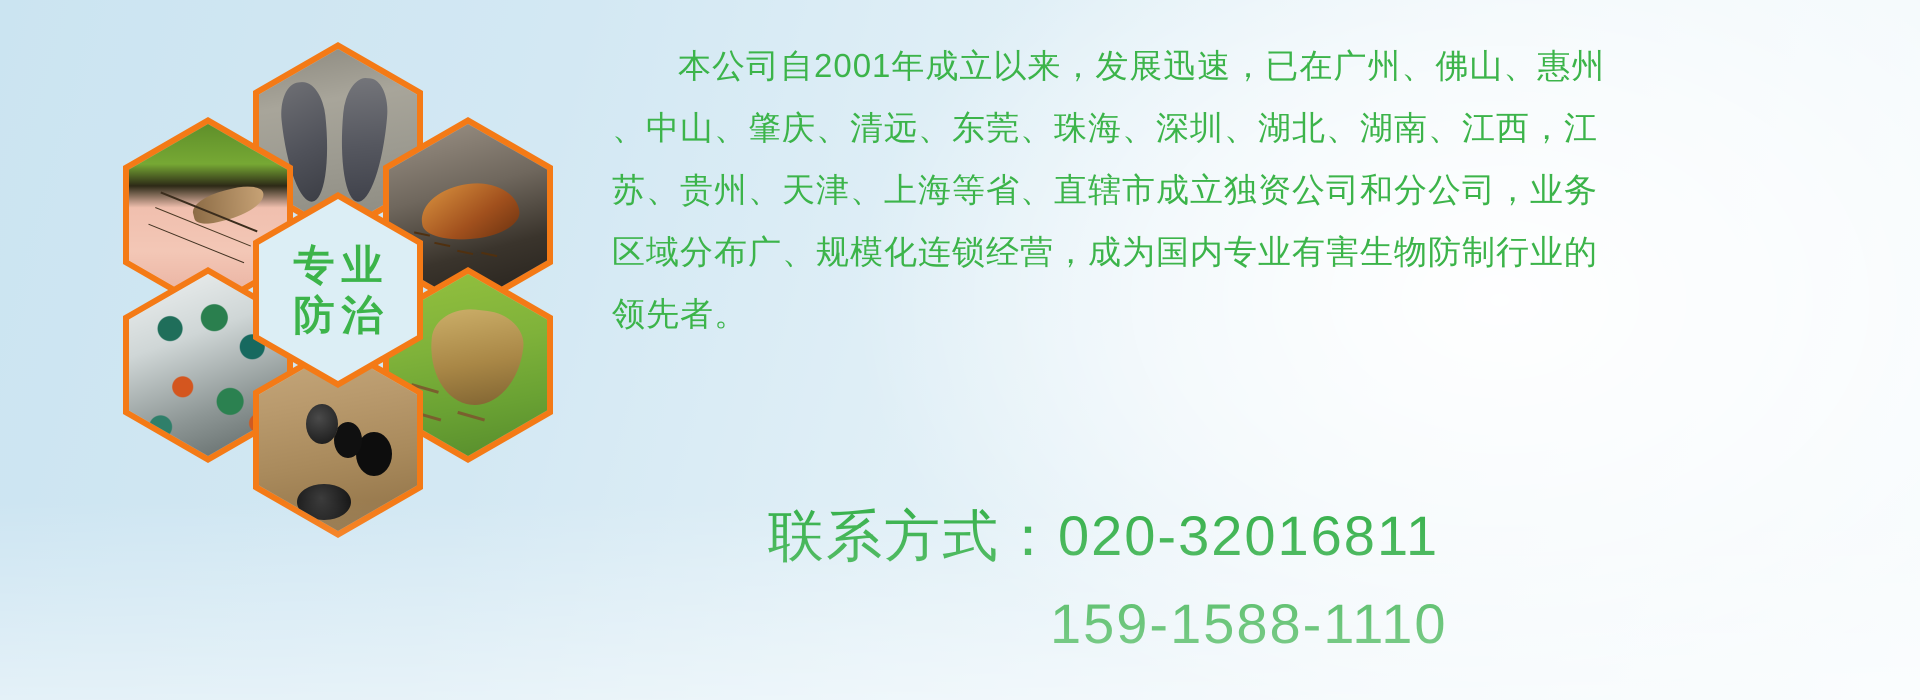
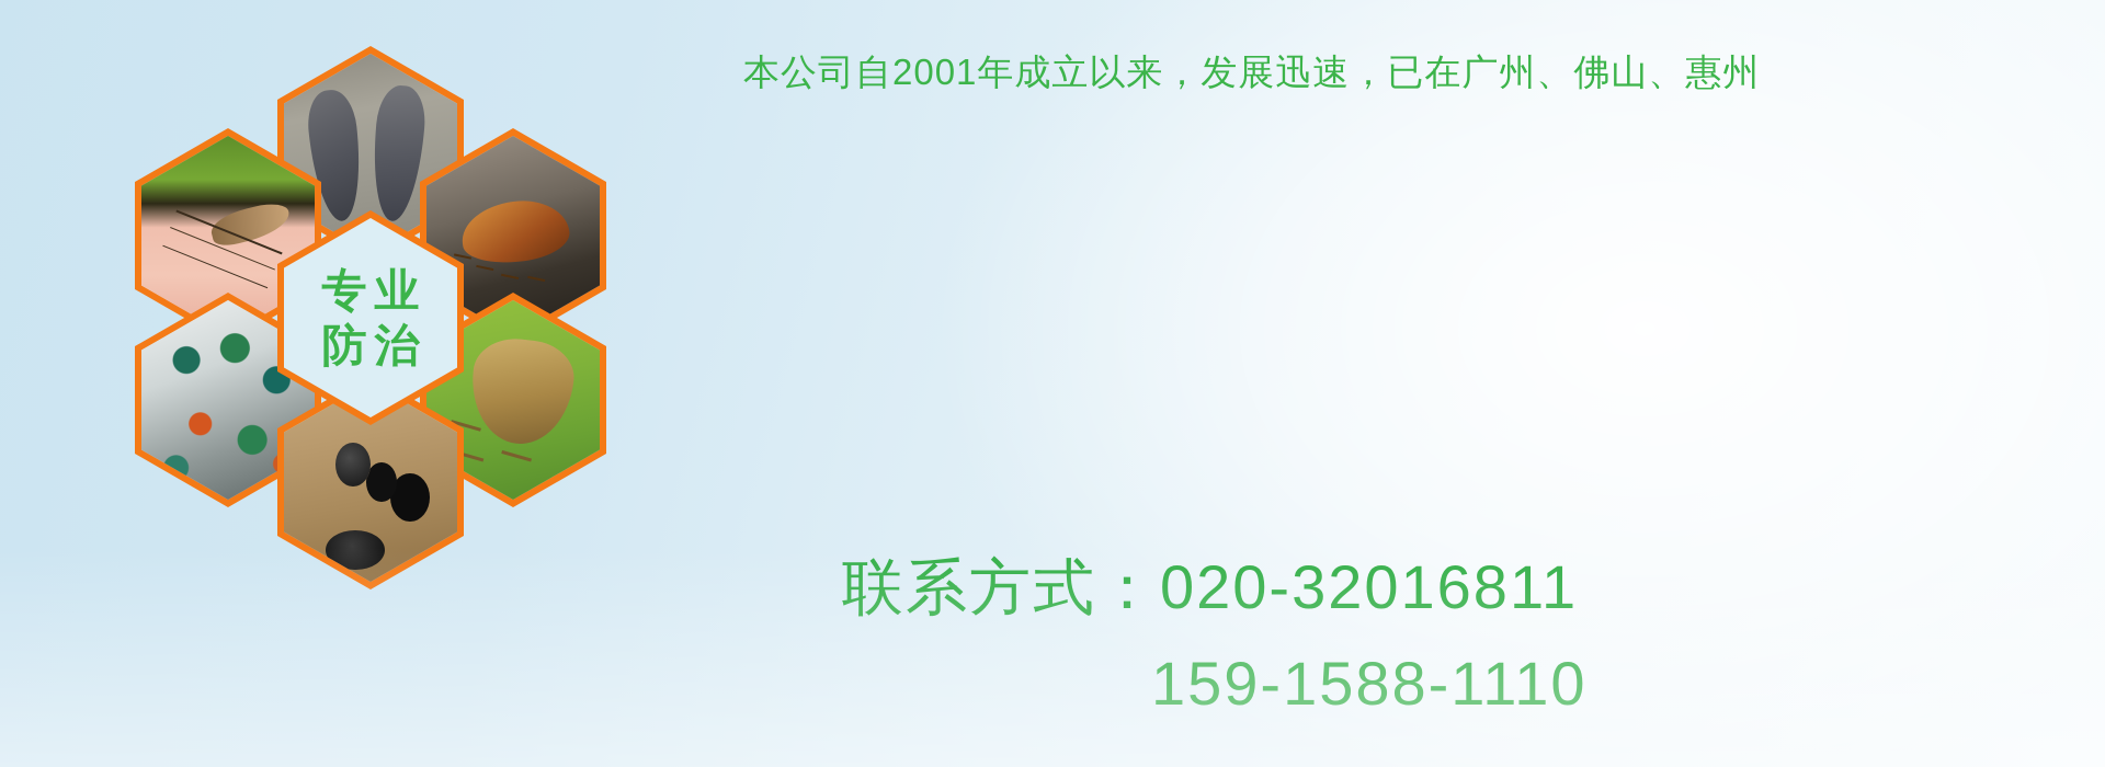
  专业
  防治
  本公司自2001年成立以来，发展迅速，已在广州、佛山、惠州
- 、中山、肇庆、清远、东莞、珠海、深圳、湖北、湖南、江西，江
- 苏、贵州、天津、上海等省、直辖市成立独资公司和分公司，业务
- 区域分布广、规模化连锁经营，成为国内专业有害生物防制行业的
- 领先者。
